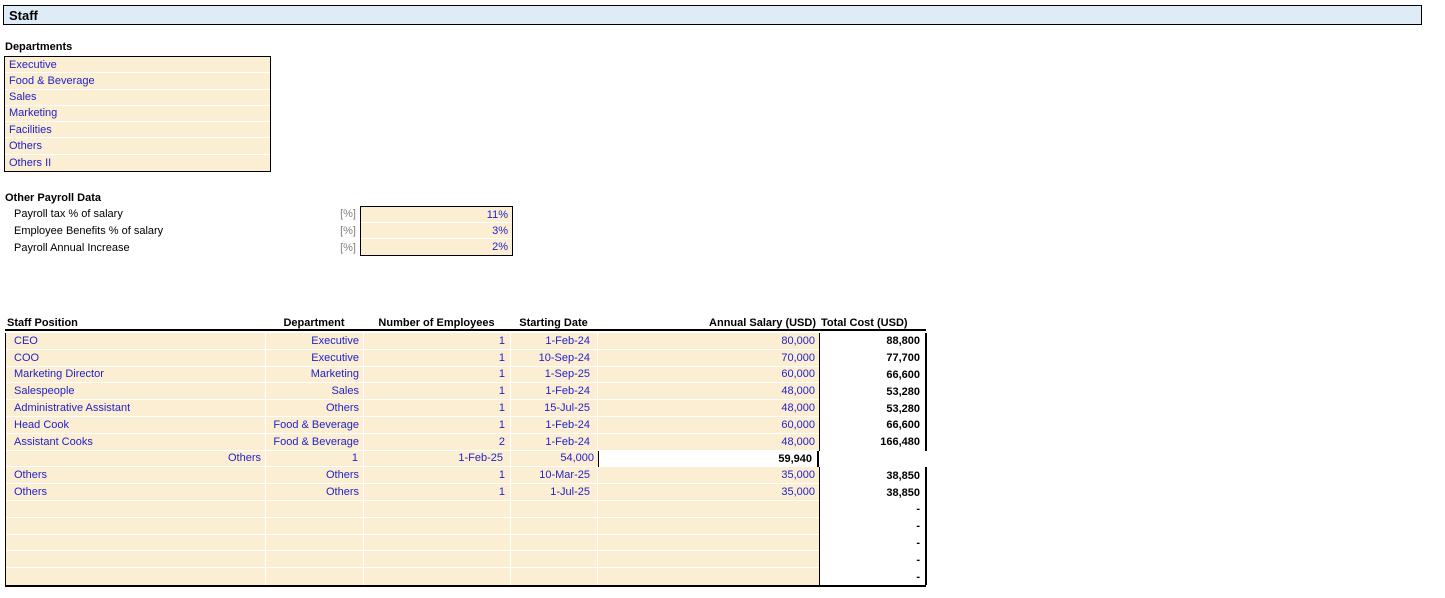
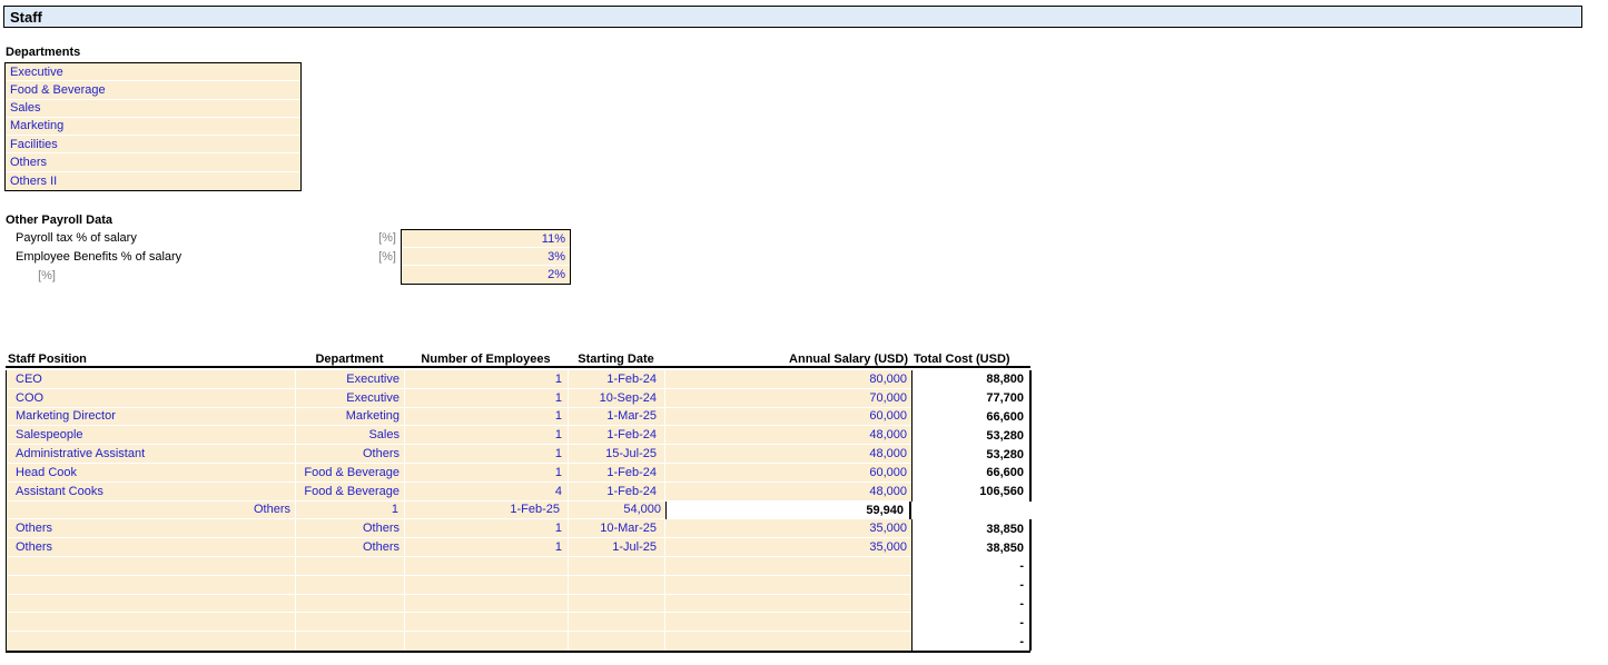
  Staff
  Departments
  Executive
  Food & Beverage
  Sales
  Marketing
  Facilities
  Others
  Others II
  Other Payroll Data
  Payroll tax % of salary
  [%]
  Employee Benefits % of salary
  [%]
- Payroll Annual Increase
  [%]
  11%
  3%
  2%
  Staff Position
  Department
  Number of Employees
  Starting Date
  Annual Salary (USD)
  Total Cost (USD)
  CEO
  Executive
  1
  1-Feb-24
  80,000
  88,800
  COO
  Executive
  1
  10-Sep-24
  70,000
  77,700
  Marketing Director
  Marketing
  1
- 1-Sep-25
+ 1-Mar-25
  60,000
  66,600
  Salespeople
  Sales
  1
  1-Feb-24
  48,000
  53,280
  Administrative Assistant
  Others
  1
  15-Jul-25
  48,000
  53,280
  Head Cook
  Food & Beverage
  1
  1-Feb-24
  60,000
  66,600
  Assistant Cooks
  Food & Beverage
- 2
+ 4
  1-Feb-24
  48,000
- 166,480
+ 106,560
  Others
  1
  1-Feb-25
  54,000
  59,940
  Others
  Others
  1
  10-Mar-25
  35,000
  38,850
  Others
  Others
  1
  1-Jul-25
  35,000
  38,850
  -
  -
  -
  -
  -
